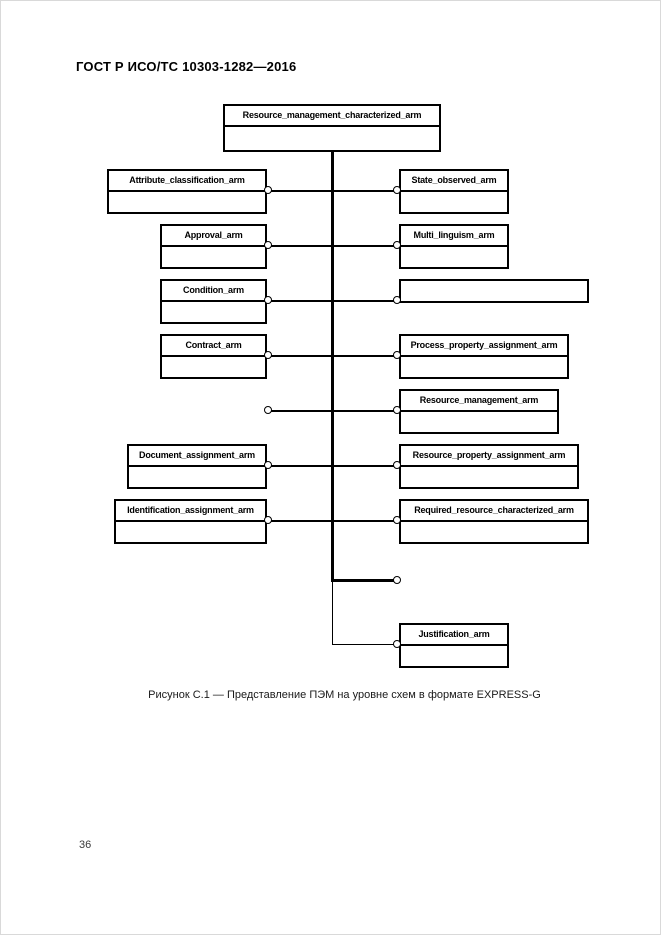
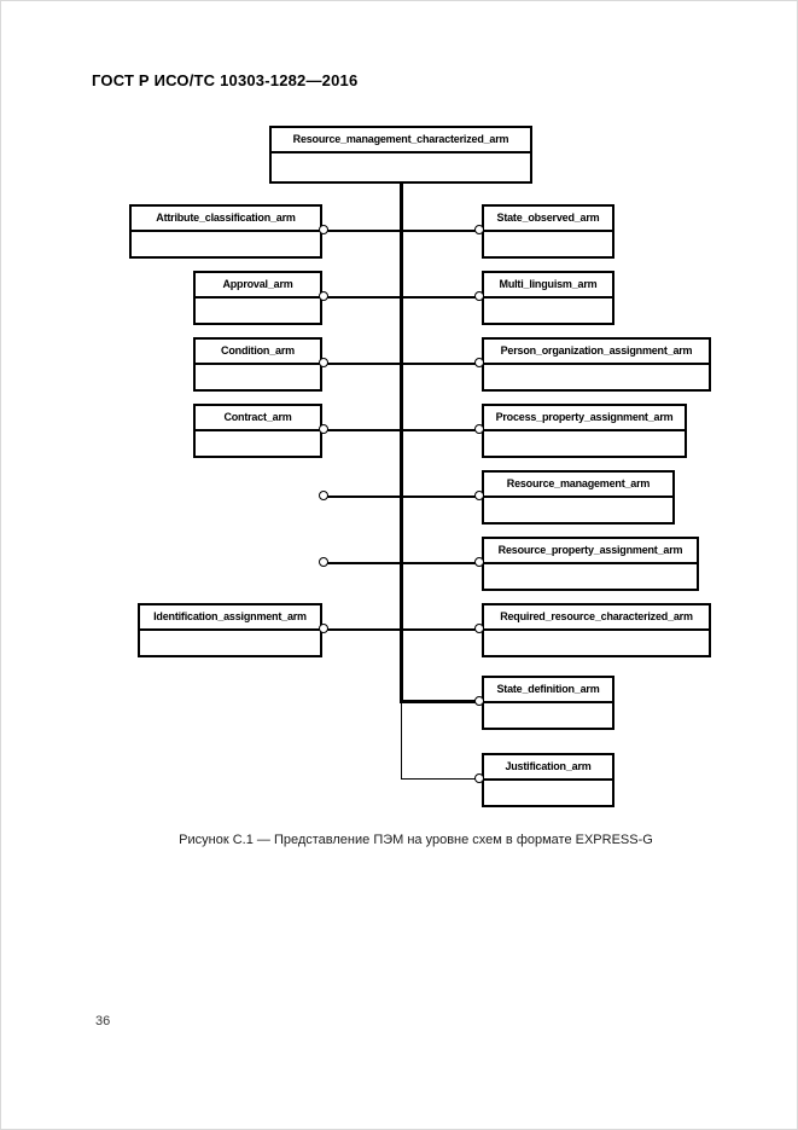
  ГОСТ Р ИСО/ТС 10303-1282—2016
  Resource_management_characterized_arm
  Attribute_classification_arm
  Approval_arm
  Condition_arm
  Contract_arm
- Document_assignment_arm
  Identification_assignment_arm
  State_observed_arm
  Multi_linguism_arm
+ Person_organization_assignment_arm
  Process_property_assignment_arm
  Resource_management_arm
  Resource_property_assignment_arm
  Required_resource_characterized_arm
+ State_definition_arm
  Justification_arm
  Рисунок С.1 — Представление ПЭМ на уровне схем в формате EXPRESS-G
  36
